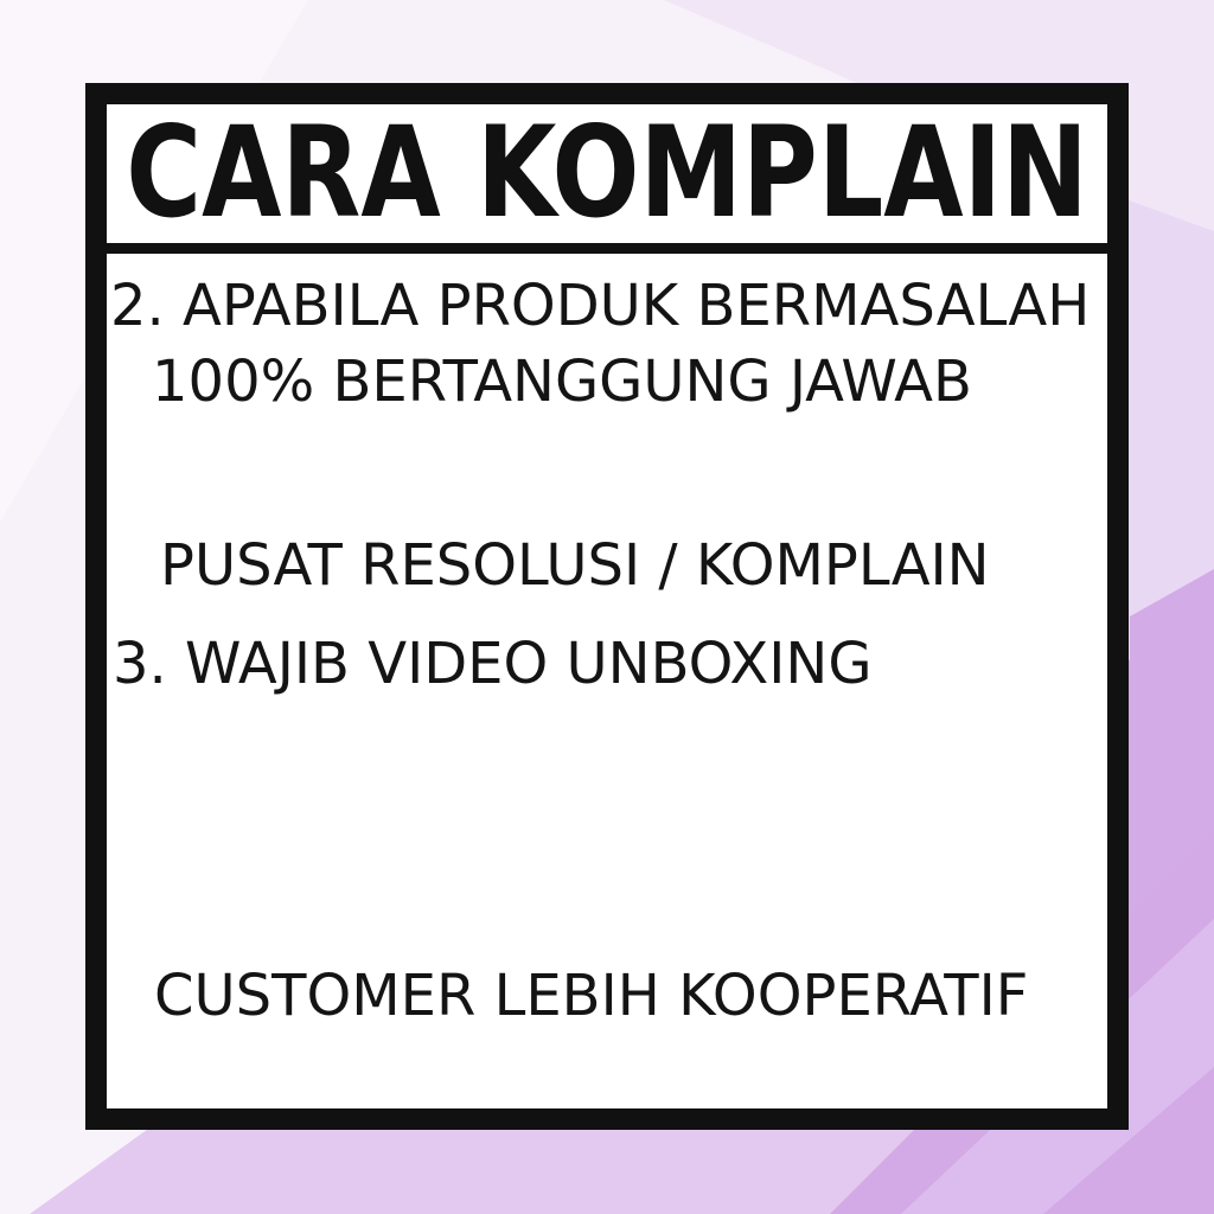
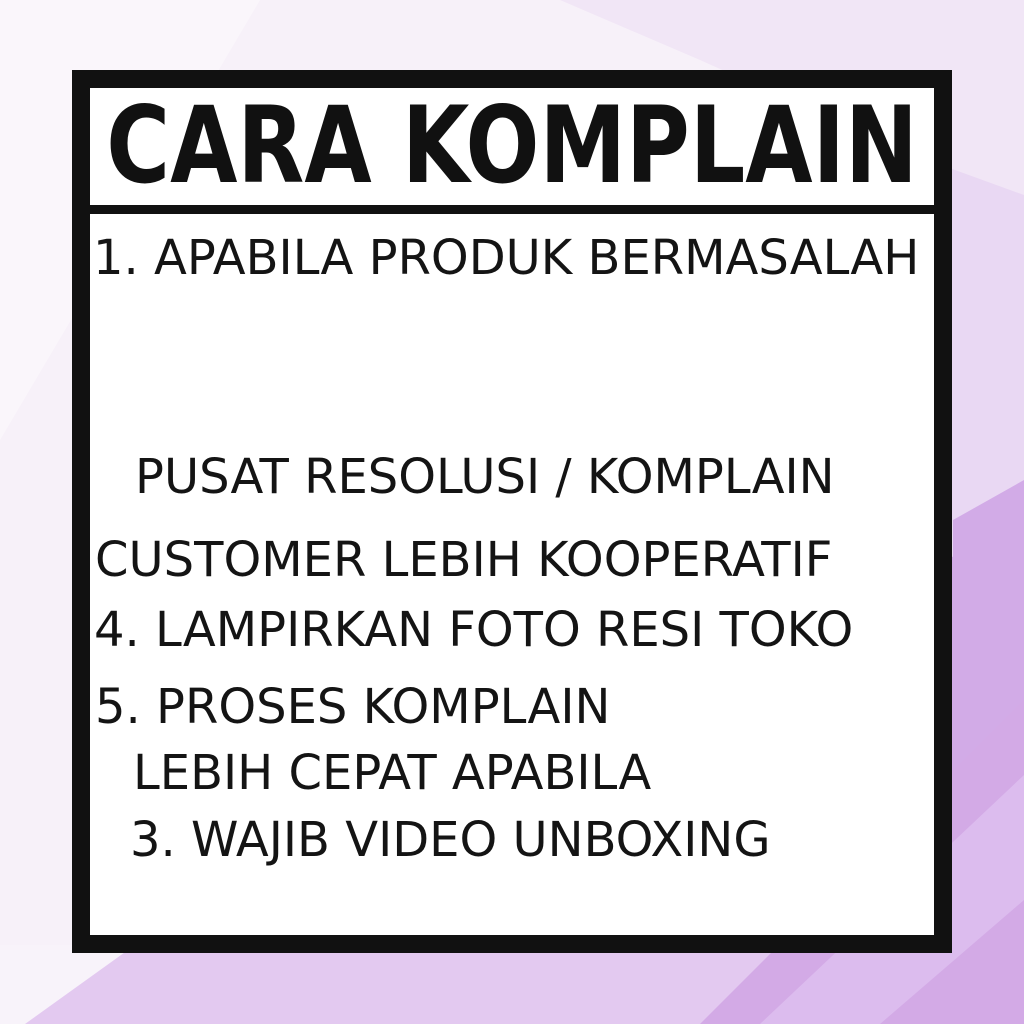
  CARA KOMPLAIN
- 2. APABILA PRODUK BERMASALAH
+ 1. APABILA PRODUK BERMASALAH
- 100% BERTANGGUNG JAWAB
  PUSAT RESOLUSI / KOMPLAIN
- 3. WAJIB VIDEO UNBOXING
+ CUSTOMER LEBIH KOOPERATIF
+ 4. LAMPIRKAN FOTO RESI TOKO
+ 5. PROSES KOMPLAIN
+ LEBIH CEPAT APABILA
- CUSTOMER LEBIH KOOPERATIF
+ 3. WAJIB VIDEO UNBOXING
